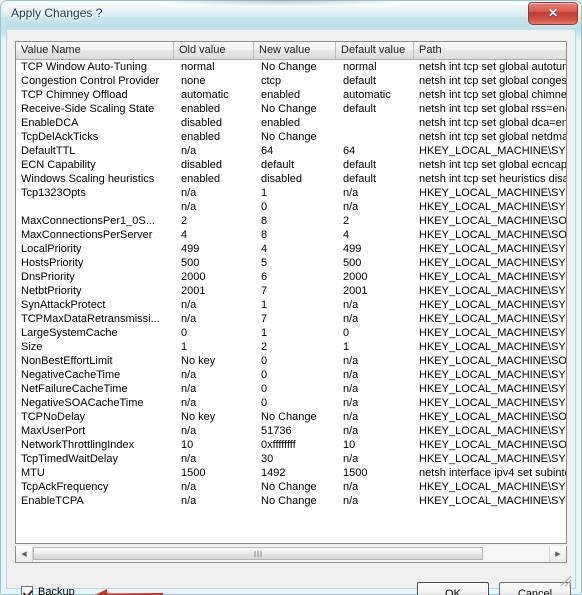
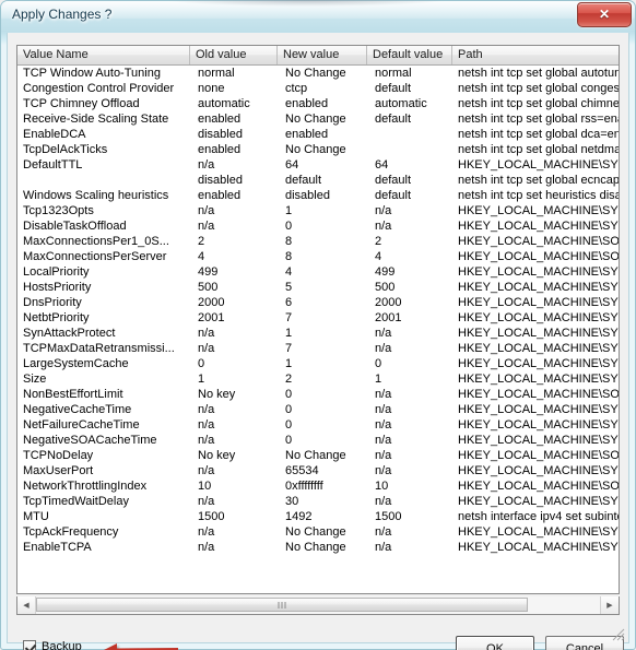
  Apply Changes ?
  ✕
  Value Name
  Old value
  New value
  Default value
  Path
  TCP Window Auto-Tuning
  normal
  No Change
  normal
  netsh int tcp set global autotun
  Congestion Control Provider
  none
  ctcp
  default
  netsh int tcp set global conges
  TCP Chimney Offload
  automatic
  enabled
  automatic
  netsh int tcp set global chimne
  Receive-Side Scaling State
  enabled
  No Change
  default
  netsh int tcp set global rss=en
  EnableDCA
  disabled
  enabled
  netsh int tcp set global dca=en
  TcpDelAckTicks
  enabled
  No Change
  netsh int tcp set global netdma
  DefaultTTL
  n/a
  64
  64
  HKEY_LOCAL_MACHINE\SY
- ECN Capability
  disabled
  default
  default
  netsh int tcp set global ecncap
  Windows Scaling heuristics
  enabled
  disabled
  default
  netsh int tcp set heuristics disa
  Tcp1323Opts
  n/a
  1
  n/a
  HKEY_LOCAL_MACHINE\SY
+ DisableTaskOffload
  n/a
  0
  n/a
  HKEY_LOCAL_MACHINE\SY
  MaxConnectionsPer1_0S...
  2
  8
  2
  HKEY_LOCAL_MACHINE\SO
  MaxConnectionsPerServer
  4
  8
  4
  HKEY_LOCAL_MACHINE\SO
  LocalPriority
  499
  4
  499
  HKEY_LOCAL_MACHINE\SY
  HostsPriority
  500
  5
  500
  HKEY_LOCAL_MACHINE\SY
  DnsPriority
  2000
  6
  2000
  HKEY_LOCAL_MACHINE\SY
  NetbtPriority
  2001
  7
  2001
  HKEY_LOCAL_MACHINE\SY
  SynAttackProtect
  n/a
  1
  n/a
  HKEY_LOCAL_MACHINE\SY
  TCPMaxDataRetransmissi...
  n/a
  7
  n/a
  HKEY_LOCAL_MACHINE\SY
  LargeSystemCache
  0
  1
  0
  HKEY_LOCAL_MACHINE\SY
  Size
  1
  2
  1
  HKEY_LOCAL_MACHINE\SY
  NonBestEffortLimit
  No key
  0
  n/a
  HKEY_LOCAL_MACHINE\SO
  NegativeCacheTime
  n/a
  0
  n/a
  HKEY_LOCAL_MACHINE\SY
  NetFailureCacheTime
  n/a
  0
  n/a
  HKEY_LOCAL_MACHINE\SY
  NegativeSOACacheTime
  n/a
  0
  n/a
  HKEY_LOCAL_MACHINE\SY
  TCPNoDelay
  No key
  No Change
  n/a
  HKEY_LOCAL_MACHINE\SO
  MaxUserPort
  n/a
- 51736
+ 65534
  n/a
  HKEY_LOCAL_MACHINE\SY
  NetworkThrottlingIndex
  10
  0xffffffff
  10
  HKEY_LOCAL_MACHINE\SO
  TcpTimedWaitDelay
  n/a
  30
  n/a
  HKEY_LOCAL_MACHINE\SY
  MTU
  1500
  1492
  1500
  netsh interface ipv4 set subint
  TcpAckFrequency
  n/a
  No Change
  n/a
  HKEY_LOCAL_MACHINE\SY
  EnableTCPA
  n/a
  No Change
  n/a
  HKEY_LOCAL_MACHINE\SY
  Backup
  OK
  Cancel
